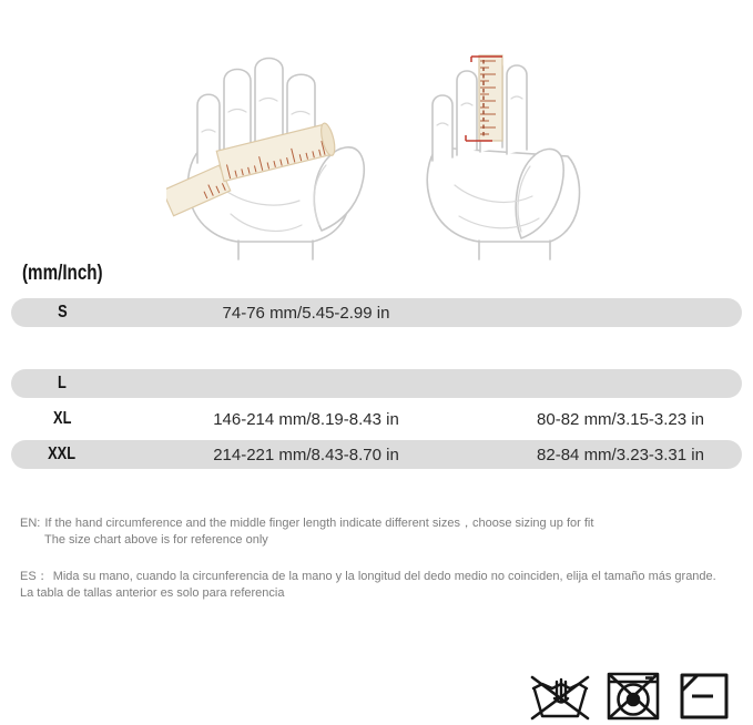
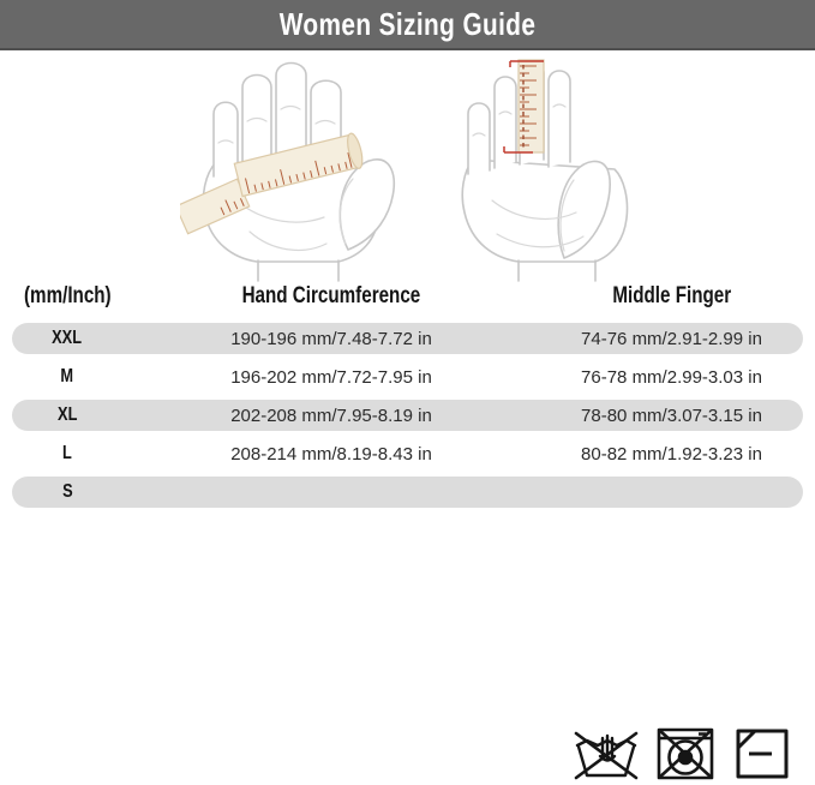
+ Women Sizing Guide
  (mm/Inch)
+ Hand Circumference
+ Middle Finger
- S
+ XXL
+ 190-196 mm/7.48-7.72 in
- 74-76 mm/5.45-2.99 in
+ 74-76 mm/2.91-2.99 in
+ M
+ 196-202 mm/7.72-7.95 in
+ 76-78 mm/2.99-3.03 in
- L
+ XL
+ 202-208 mm/7.95-8.19 in
+ 78-80 mm/3.07-3.15 in
- XL
+ L
- 146-214 mm/8.19-8.43 in
+ 208-214 mm/8.19-8.43 in
- 80-82 mm/3.15-3.23 in
+ 80-82 mm/1.92-3.23 in
- XXL
+ S
- 214-221 mm/8.43-8.70 in
- 82-84 mm/3.23-3.31 in
- EN: If the hand circumference and the middle finger length indicate different sizes，choose sizing up for fit
- The size chart above is for reference only
- ES： Mida su mano, cuando la circunferencia de la mano y la longitud del dedo medio no coinciden, elija el tamaño más grande.
- La tabla de tallas anterior es solo para referencia
